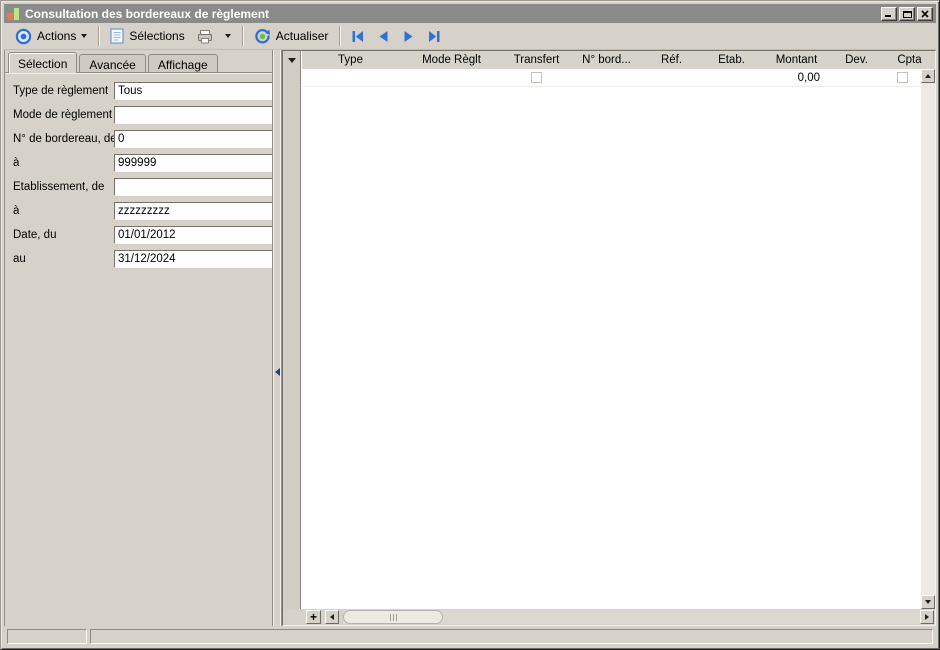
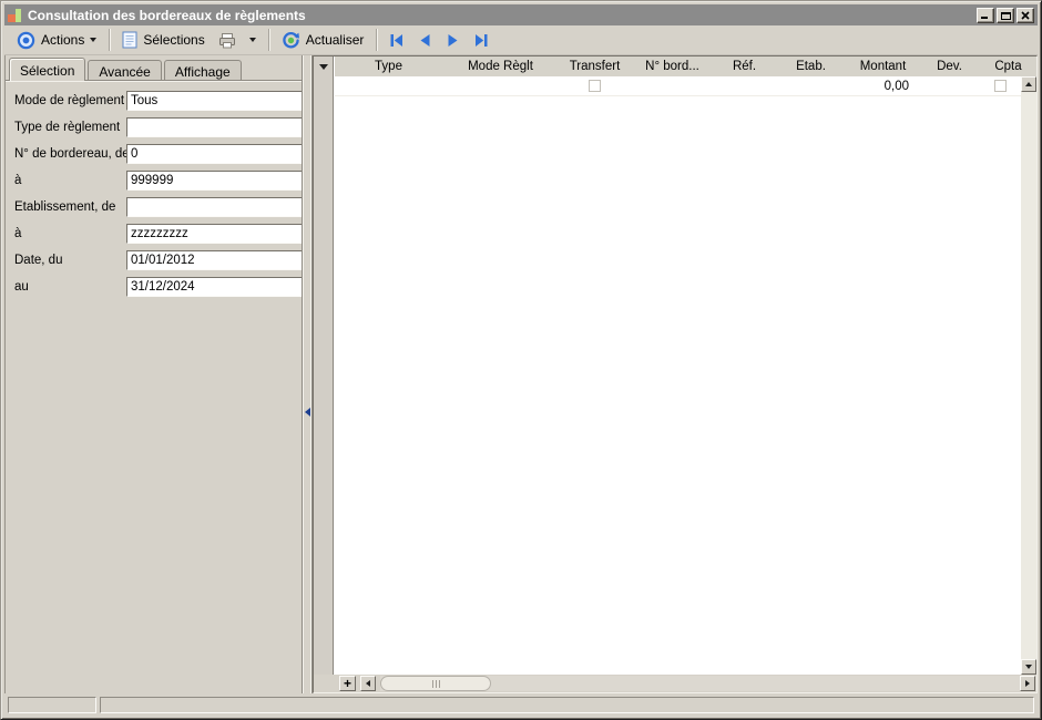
- Consultation des bordereaux de règlement
+ Consultation des bordereaux de règlements
  Actions
  Sélections
  Actualiser
  Sélection
  Avancée
  Affichage
- Type de règlement
+ Mode de règlement
  Tous
- Mode de règlement
+ Type de règlement
  N° de bordereau, d
  0
  à
  999999
  Etablissement, de
  à
  zzzzzzzzz
  Date, du
  01/01/2012
  au
  31/12/2024
  Type
  Mode Règlt
  Transfert
  N° bord...
  Réf.
  Etab.
  Montant
  Dev.
  Cpta
  0,00
  +
